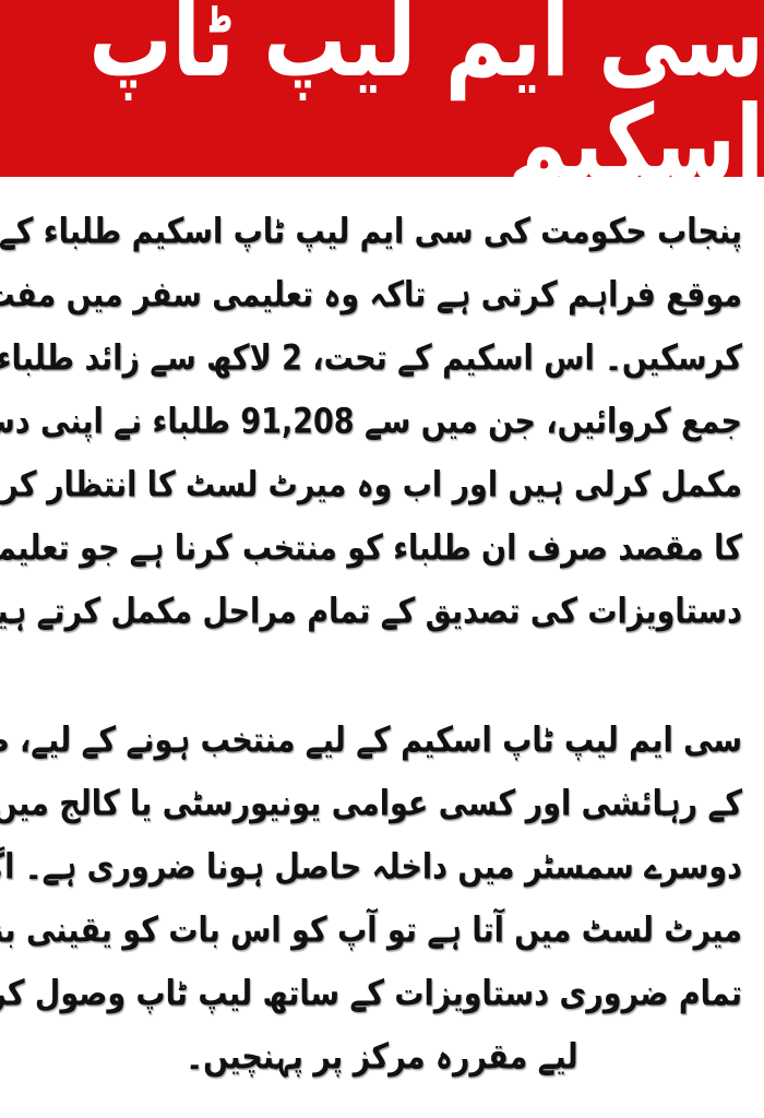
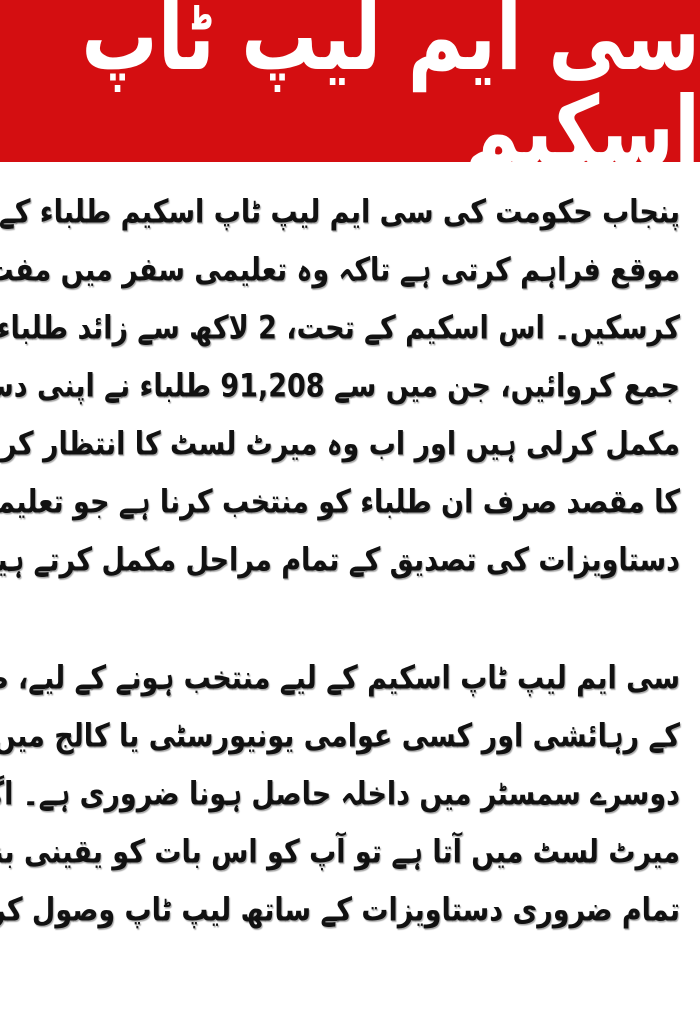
  سی ایم لیپ ٹاپ اسکیم
  پنجاب حکومت کی سی ایم لیپ ٹاپ اسکیم طلباء کے
  موقع فراہم کرتی ہے تاکہ وہ تعلیمی سفر میں مفت
  کرسکیں۔ اس اسکیم کے تحت، 2 لاکھ سے زائد طلباء
  جمع کروائیں، جن میں سے 91,208 طلباء نے اپنی دس
  مکمل کرلی ہیں اور اب وہ میرٹ لسٹ کا انتظار کر
  کا مقصد صرف ان طلباء کو منتخب کرنا ہے جو تعلیم
  دستاویزات کی تصدیق کے تمام مراحل مکمل کرتے ہی
  سی ایم لیپ ٹاپ اسکیم کے لیے منتخب ہونے کے لیے،
  کے رہائشی اور کسی عوامی یونیورسٹی یا کالج میں
  دوسرے سمسٹر میں داخلہ حاصل ہونا ضروری ہے۔ ا
  میرٹ لسٹ میں آتا ہے تو آپ کو اس بات کو یقینی ب
  تمام ضروری دستاویزات کے ساتھ لیپ ٹاپ وصول ک
- لیے مقررہ مرکز پر پہنچیں۔
